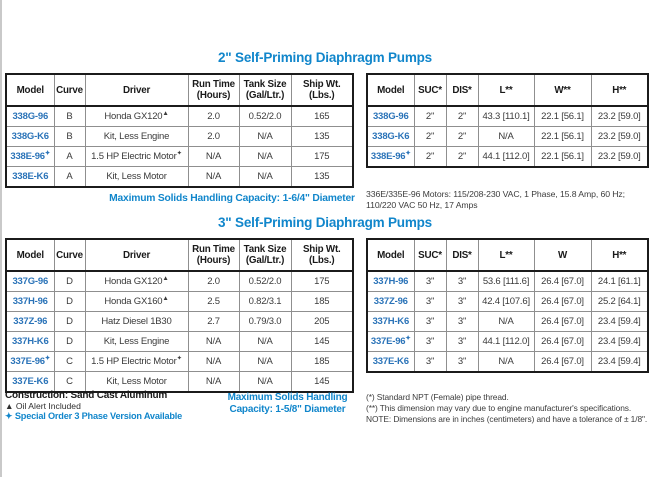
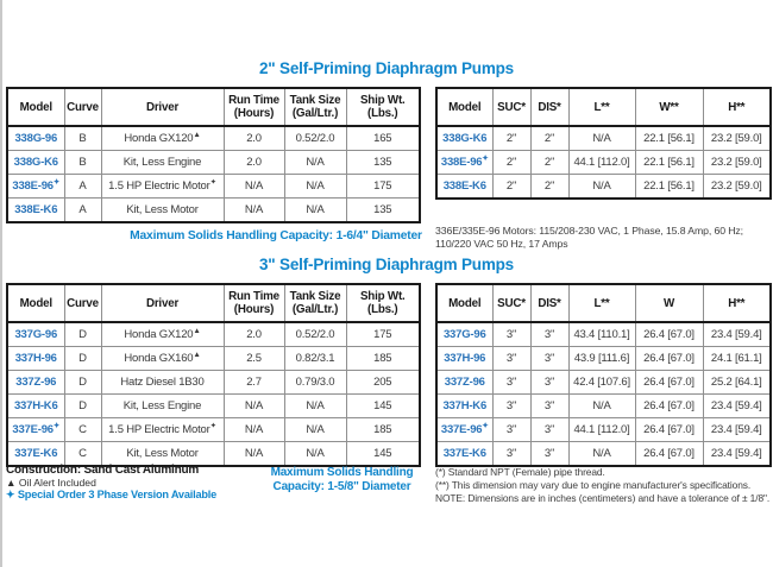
  2" Self-Priming Diaphragm Pumps
  Model	Curve	Driver	Run Time(Hours)	Tank Size(Gal/Ltr.)	Ship Wt.(Lbs.)
  338G-96	B	Honda GX120	2.0	0.52/2.0	165
  338G-K6	B	Kit, Less Engine	2.0	N/A	135
  338E-96	A	1.5 HP Electric Motor	N/A	N/A	175
  338E-K6	A	Kit, Less Motor	N/A	N/A	135
  Model	SUC*	DIS*	L**	W**	H**
- 338G-96	2"	2"	43.3 [110.1]	22.1 [56.1]	23.2 [59.0]
  338G-K6	2"	2"	N/A	22.1 [56.1]	23.2 [59.0]
  338E-96	2"	2"	44.1 [112.0]	22.1 [56.1]	23.2 [59.0]
+ 338E-K6	2"	2"	N/A	22.1 [56.1]	23.2 [59.0]
  336E/335E-96 Motors: 115/208-230 VAC, 1 Phase, 15.8 Amp, 60 Hz;
  110/220 VAC 50 Hz, 17 Amps
  Maximum Solids Handling Capacity: 1-6/4" Diameter
  3" Self-Priming Diaphragm Pumps
  Model	Curve	Driver	Run Time(Hours)	Tank Size(Gal/Ltr.)	Ship Wt.(Lbs.)
  337G-96	D	Honda GX120	2.0	0.52/2.0	175
  337H-96	D	Honda GX160	2.5	0.82/3.1	185
  337Z-96	D	Hatz Diesel 1B30	2.7	0.79/3.0	205
  337H-K6	D	Kit, Less Engine	N/A	N/A	145
  337E-96	C	1.5 HP Electric Motor	N/A	N/A	185
  337E-K6	C	Kit, Less Motor	N/A	N/A	145
  Model	SUC*	DIS*	L**	W	H**
+ 337G-96	3"	3"	43.4 [110.1]	26.4 [67.0]	23.4 [59.4]
- 337H-96	3"	3"	53.6 [111.6]	26.4 [67.0]	24.1 [61.1]
+ 337H-96	3"	3"	43.9 [111.6]	26.4 [67.0]	24.1 [61.1]
  337Z-96	3"	3"	42.4 [107.6]	26.4 [67.0]	25.2 [64.1]
  337H-K6	3"	3"	N/A	26.4 [67.0]	23.4 [59.4]
  337E-96	3"	3"	44.1 [112.0]	26.4 [67.0]	23.4 [59.4]
  337E-K6	3"	3"	N/A	26.4 [67.0]	23.4 [59.4]
  Construction: Sand Cast Aluminum
  ▲ Oil Alert Included
  ✦ Special Order 3 Phase Version Available
  Maximum Solids Handling
  Capacity: 1-5/8" Diameter
  (*) Standard NPT (Female) pipe thread.
  (**) This dimension may vary due to engine manufacturer's specifications.
  NOTE: Dimensions are in inches (centimeters) and have a tolerance of ± 1/8".
